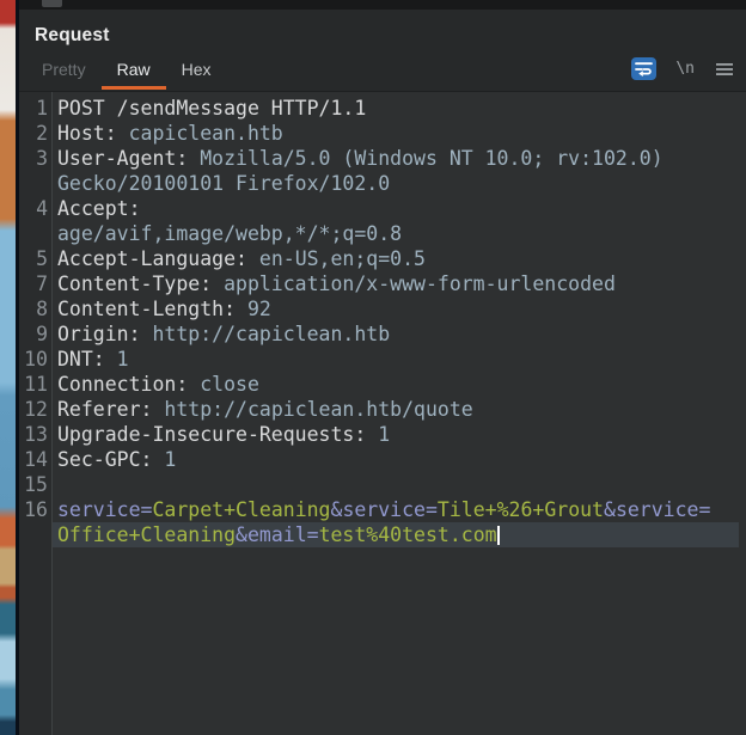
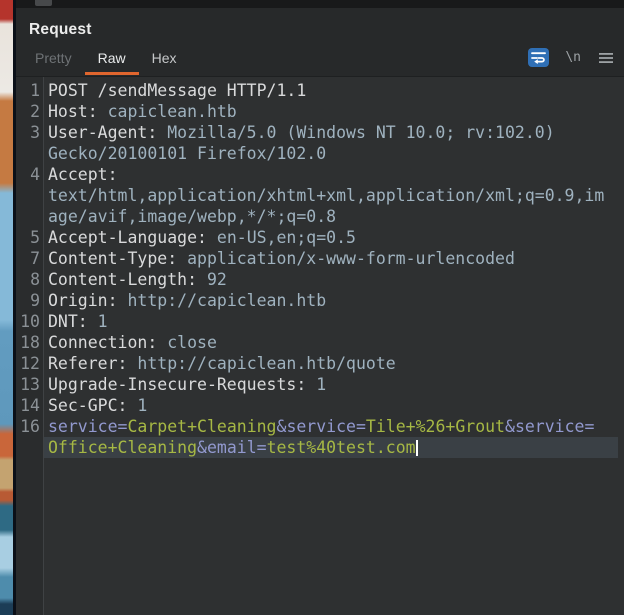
  Request
  Pretty
  Raw
  Hex
  \n
  1
  POST /sendMessage HTTP/1.1
  2
  Host: capiclean.htb
  3
  User-Agent: Mozilla/5.0 (Windows NT 10.0; rv:102.0)
  Gecko/20100101 Firefox/102.0
  4
  Accept:
+ text/html,application/xhtml+xml,application/xml;q=0.9,im
  age/avif,image/webp,*/*;q=0.8
  5
  Accept-Language: en-US,en;q=0.5
  7
  Content-Type: application/x-www-form-urlencoded
  8
  Content-Length: 92
  9
  Origin: http://capiclean.htb
  10
  DNT: 1
- 11
+ 18
  Connection: close
  12
  Referer: http://capiclean.htb/quote
  13
  Upgrade-Insecure-Requests: 1
  14
  Sec-GPC: 1
- 15
  16
  service=Carpet+Cleaning&service=Tile+%26+Grout&service=
  Office+Cleaning&email=test%40test.com
